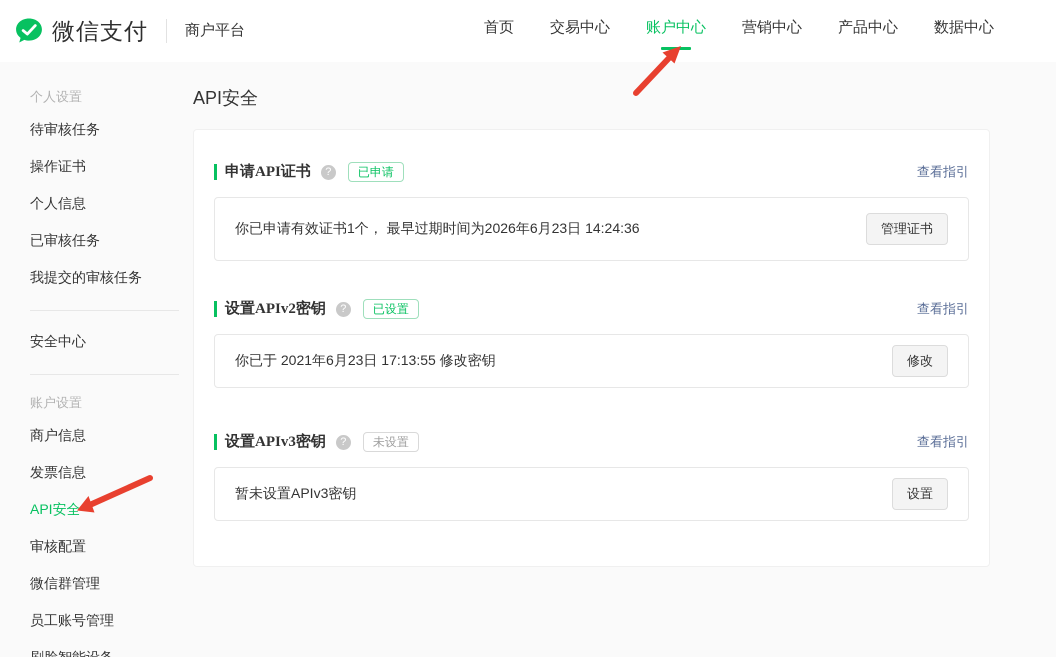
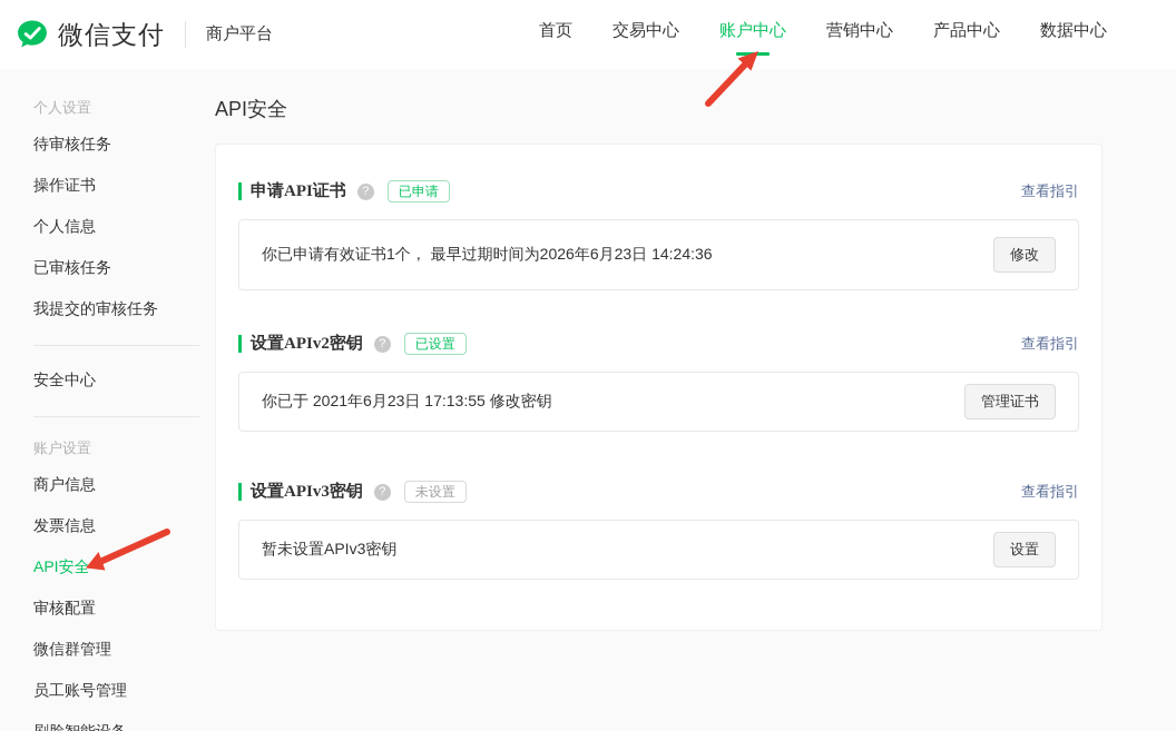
  微信支付
  商户平台
  首页
  交易中心
  账户中心
  营销中心
  产品中心
  数据中心
  个人设置
  待审核任务
  操作证书
  个人信息
  已审核任务
  我提交的审核任务
  安全中心
  账户设置
  商户信息
  发票信息
  API安全
  审核配置
  微信群管理
  员工账号管理
  API安全
  申请API证书
  ?
  已申请
  查看指引
  你已申请有效证书1个， 最早过期时间为2026年6月23日 14:24:36
- 管理证书
+ 修改
  设置APIv2密钥
  ?
  已设置
  查看指引
  你已于 2021年6月23日 17:13:55 修改密钥
- 修改
+ 管理证书
  设置APIv3密钥
  ?
  未设置
  查看指引
  暂未设置APIv3密钥
  设置
